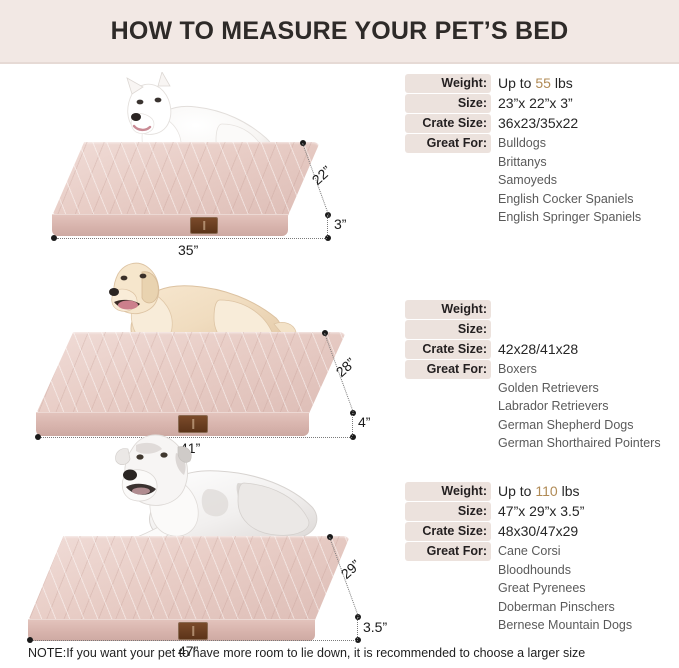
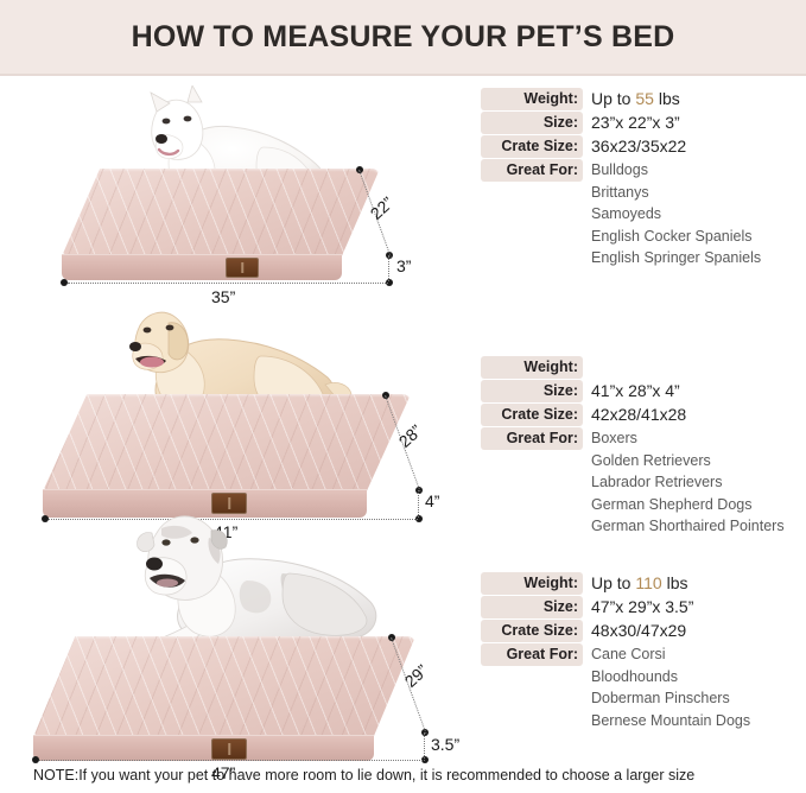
  HOW TO MEASURE YOUR PET’S BED
  3”
  35”
  Weight:
  Up to 55 lbs
  Size:
  23”x 22”x 3”
  Crate Size:
  36x23/35x22
  Great For:
  Bulldogs
  Brittanys
  Samoyeds
  English Cocker Spaniels
  English Springer Spaniels
  4”
  Weight:
  Size:
+ 41”x 28”x 4”
  Crate Size:
  42x28/41x28
  Great For:
  Boxers
  Golden Retrievers
  Labrador Retrievers
  German Shepherd Dogs
  German Shorthaired Pointers
  3.5”
  47”
  Weight:
  Up to 110 lbs
  Size:
  47”x 29”x 3.5”
  Crate Size:
  48x30/47x29
  Great For:
  Cane Corsi
  Bloodhounds
- Great Pyrenees
  Doberman Pinschers
  Bernese Mountain Dogs
  NOTE:If you want your pet to have more room to lie down, it is recommended to choose a larger size
